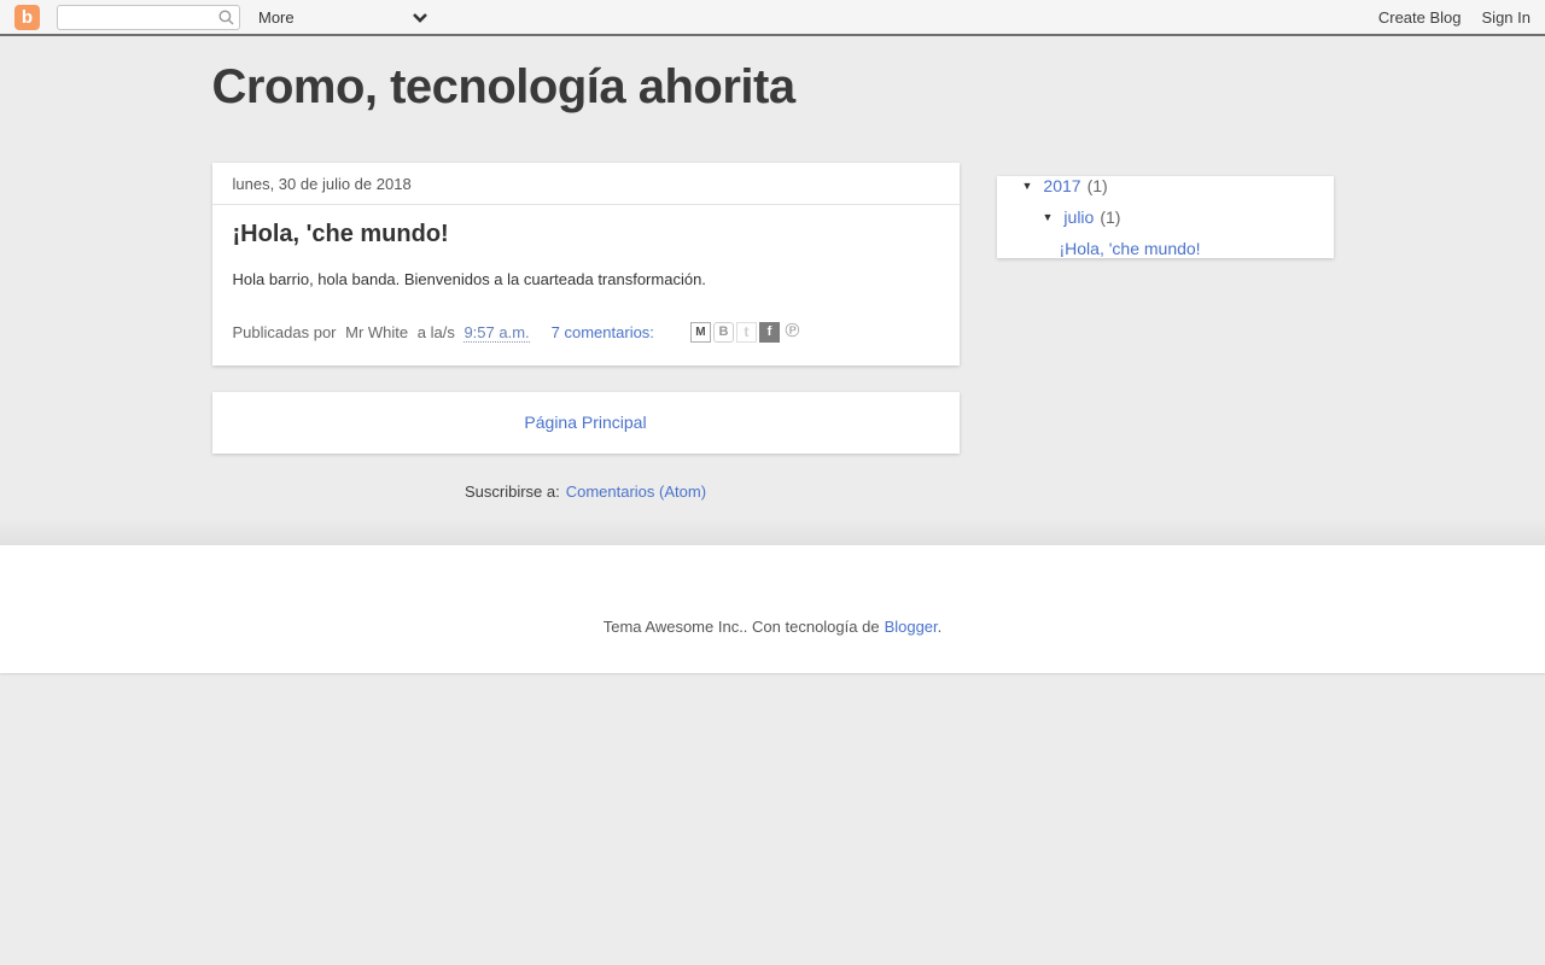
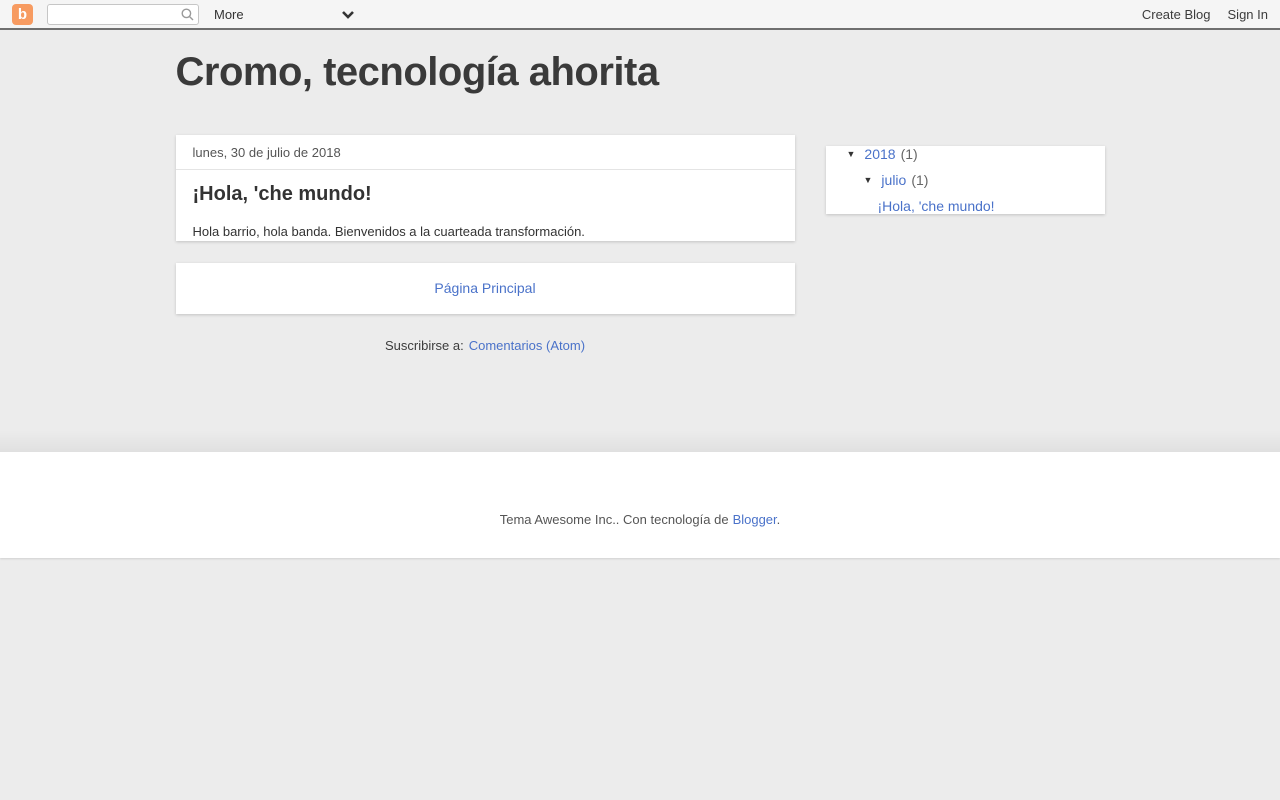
  b
  More
  Create Blog
  Sign In
  Cromo, tecnología ahorita
  lunes, 30 de julio de 2018
  ¡Hola, 'che mundo!
  Hola barrio, hola banda. Bienvenidos a la cuarteada transformación.
- Publicadas por Mr White a la/s 9:57 a.m.
- 7 comentarios:
- M
- B
- t
- f
- ℗
  Página Principal
  Suscribirse a: Comentarios (Atom)
  ▼
- 2017
+ 2018
  (1)
  ▼
  julio
  (1)
  ¡Hola, 'che mundo!
  Tema Awesome Inc.. Con tecnología de Blogger.
